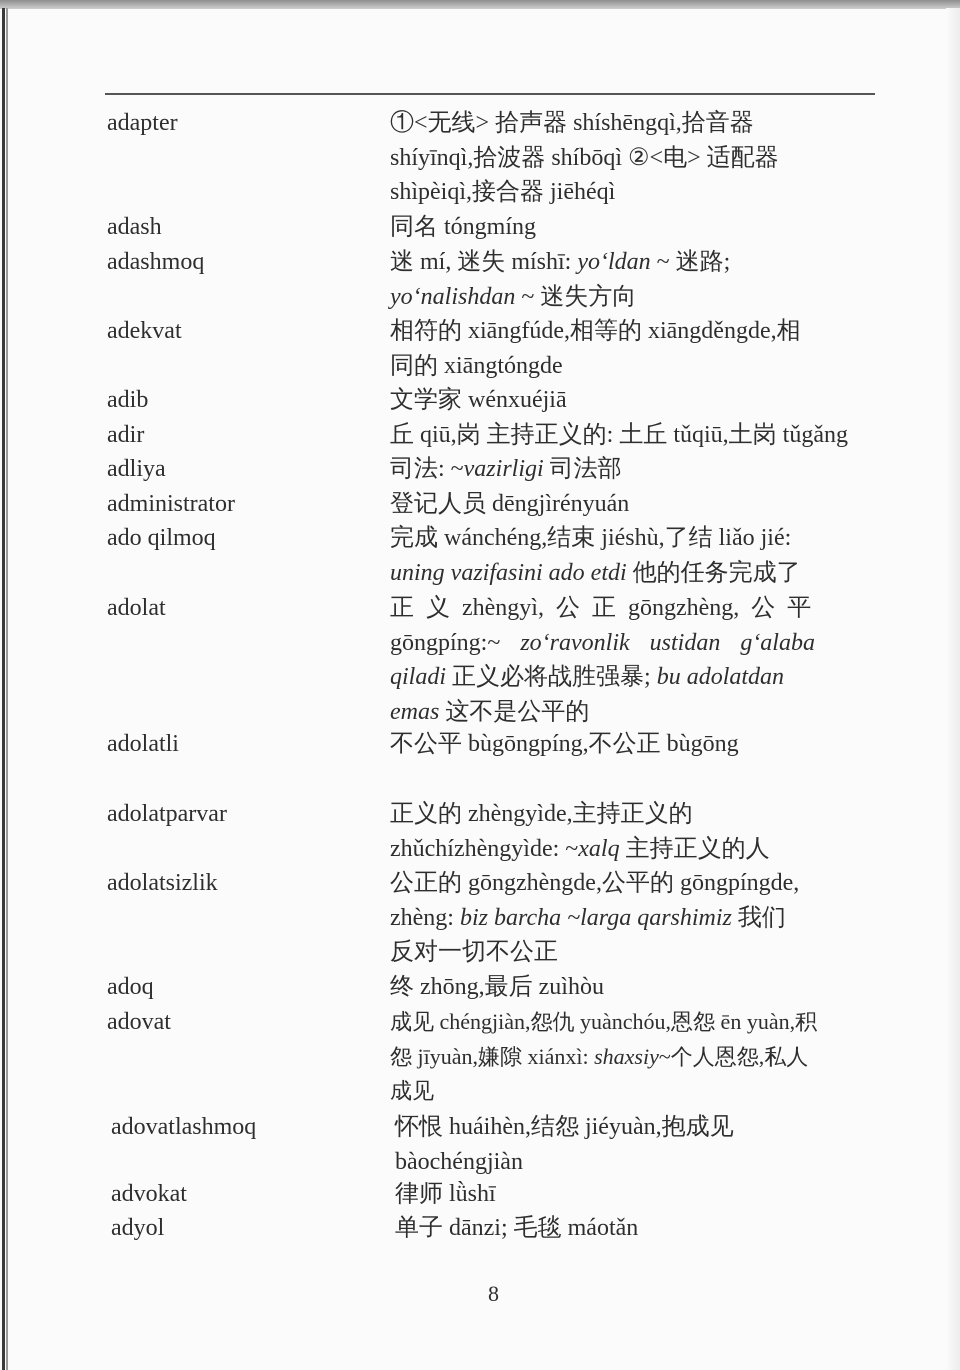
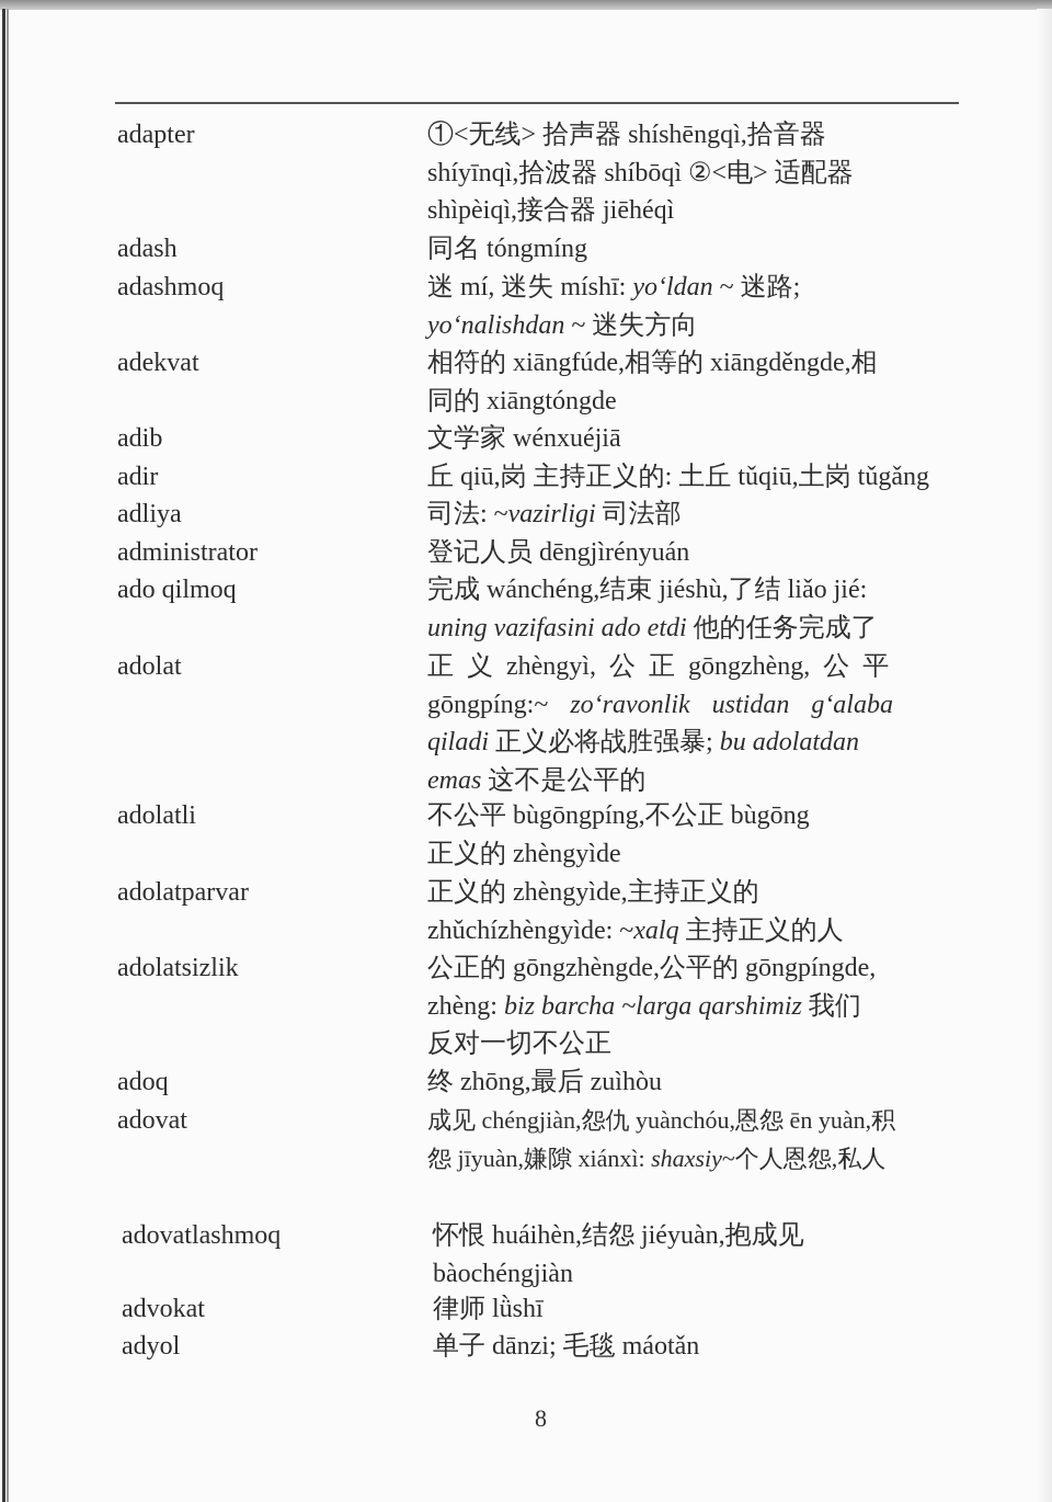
  adapter
  ①<无线> 拾声器 shíshēngqì,拾音器
  shíyīnqì,拾波器 shíbōqì ②<电> 适配器
  shìpèiqì,接合器 jiēhéqì
  adash
  同名 tóngmíng
  adashmoq
  迷 mí, 迷失 míshī: yo‘ldan ~ 迷路;
  yo‘nalishdan ~ 迷失方向
  adekvat
  相符的 xiāngfúde,相等的 xiāngděngde,相
  同的 xiāngtóngde
  adib
  文学家 wénxuéjiā
  adir
  丘 qiū,岗 主持正义的: 土丘 tǔqiū,土岗 tǔgǎng
  adliya
  司法: ~vazirligi 司法部
  administrator
  登记人员 dēngjìrényuán
  ado qilmoq
  完成 wánchéng,结束 jiéshù,了结 liǎo jié:
  uning vazifasini ado etdi 他的任务完成了
  adolat
  正 义 zhèngyì, 公 正 gōngzhèng, 公 平
  gōngpíng:~ zo‘ravonlik ustidan g‘alaba
  qiladi 正义必将战胜强暴; bu adolatdan
  emas 这不是公平的
  adolatli
  不公平 bùgōngpíng,不公正 bùgōng
+ 正义的 zhèngyìde
  adolatparvar
  正义的 zhèngyìde,主持正义的
  zhǔchízhèngyìde: ~xalq 主持正义的人
  adolatsizlik
  公正的 gōngzhèngde,公平的 gōngpíngde,
  zhèng: biz barcha ~larga qarshimiz 我们
  反对一切不公正
  adoq
  终 zhōng,最后 zuìhòu
  adovat
  成见 chéngjiàn,怨仇 yuànchóu,恩怨 ēn yuàn,积
  怨 jīyuàn,嫌隙 xiánxì: shaxsiy~个人恩怨,私人
- 成见
  adovatlashmoq
  怀恨 huáihèn,结怨 jiéyuàn,抱成见
  bàochéngjiàn
  advokat
  律师 lǜshī
  adyol
  单子 dānzi; 毛毯 máotǎn
  8
